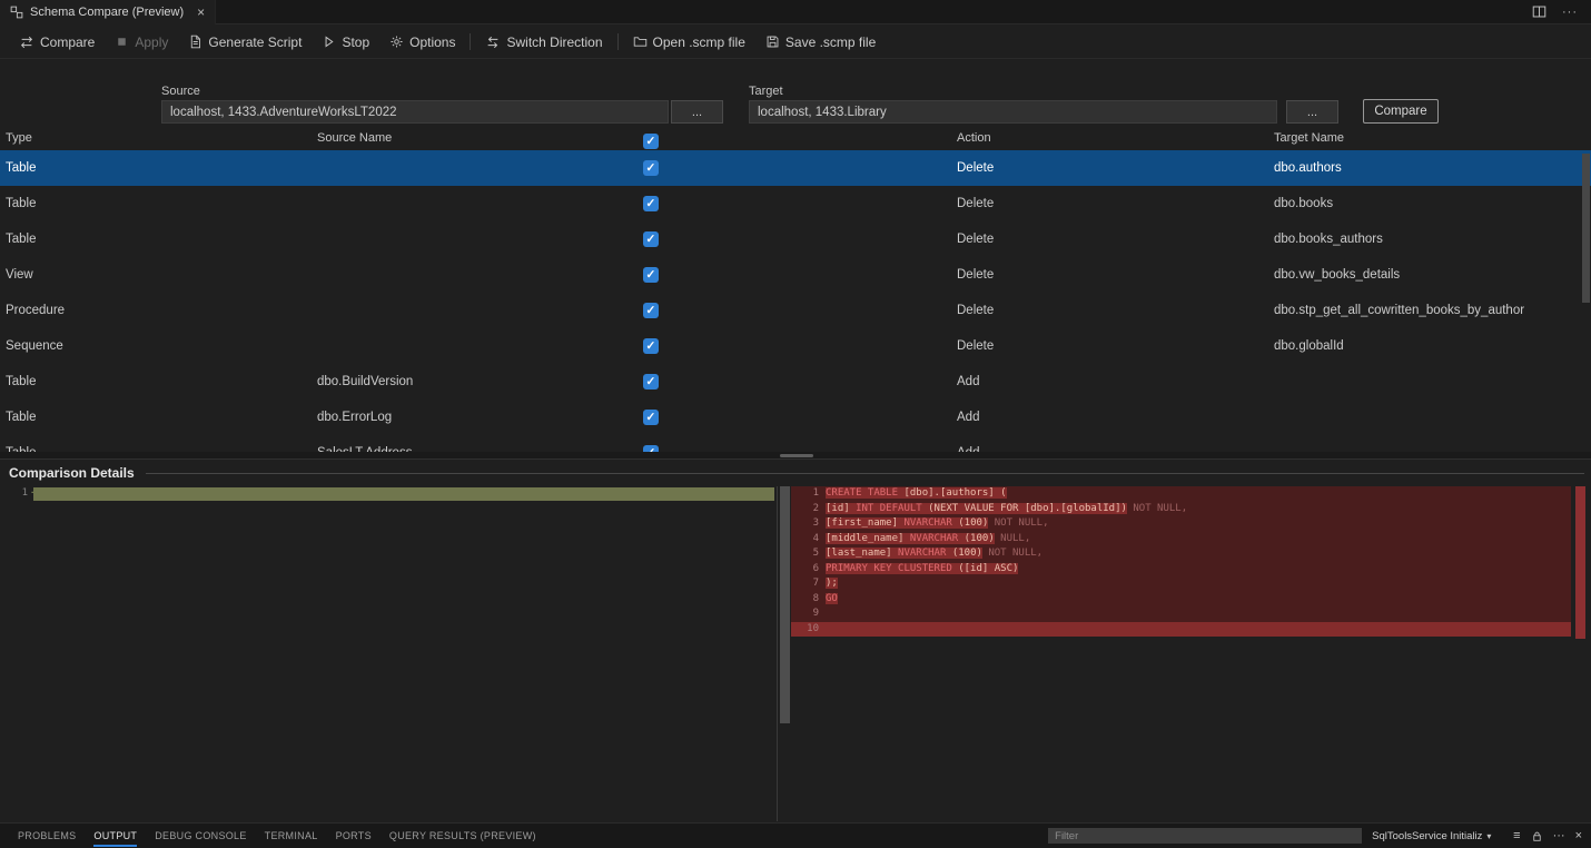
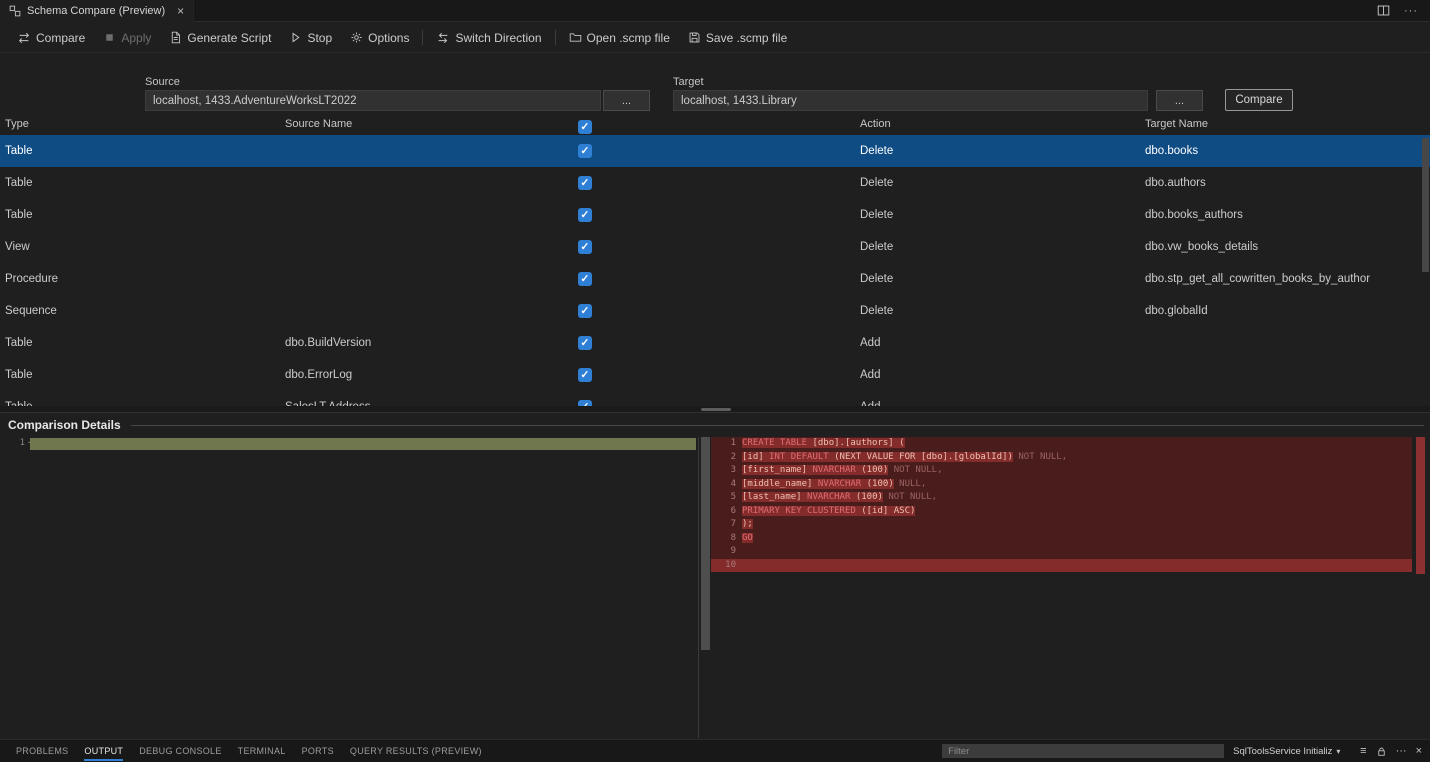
  Schema Compare (Preview)
  ×
  ···
  Compare
  Apply
  Generate Script
  Stop
  Options
  Switch Direction
  Open .scmp file
  Save .scmp file
  Source
  localhost, 1433.AdventureWorksLT2022
  ...
  Target
  localhost, 1433.Library
  ...
  Compare
  Type
  Source Name
  Action
  Target Name
  Table
  Delete
- dbo.authors
+ dbo.books
  Table
  Delete
- dbo.books
+ dbo.authors
  Table
  Delete
  dbo.books_authors
  View
  Delete
  dbo.vw_books_details
  Procedure
  Delete
  dbo.stp_get_all_cowritten_books_by_author
  Sequence
  Delete
  dbo.globalId
  Table
  dbo.BuildVersion
  Add
  Table
  dbo.ErrorLog
  Add
  Comparison Details
  1
  1
  CREATE TABLE [dbo].[authors] (
  2
  [id] INT DEFAULT (NEXT VALUE FOR [dbo].[globalId]) NOT NULL,
  3
  [first_name] NVARCHAR (100) NOT NULL,
  4
  [middle_name] NVARCHAR (100) NULL,
  5
  [last_name] NVARCHAR (100) NOT NULL,
  6
  PRIMARY KEY CLUSTERED ([id] ASC)
  7
  );
  8
  GO
  9
  10
  PROBLEMS
  OUTPUT
  DEBUG CONSOLE
  TERMINAL
  PORTS
  QUERY RESULTS (PREVIEW)
  Filter
  SqlToolsService Initializ
  ▾
  ≡
  ···
  ×
